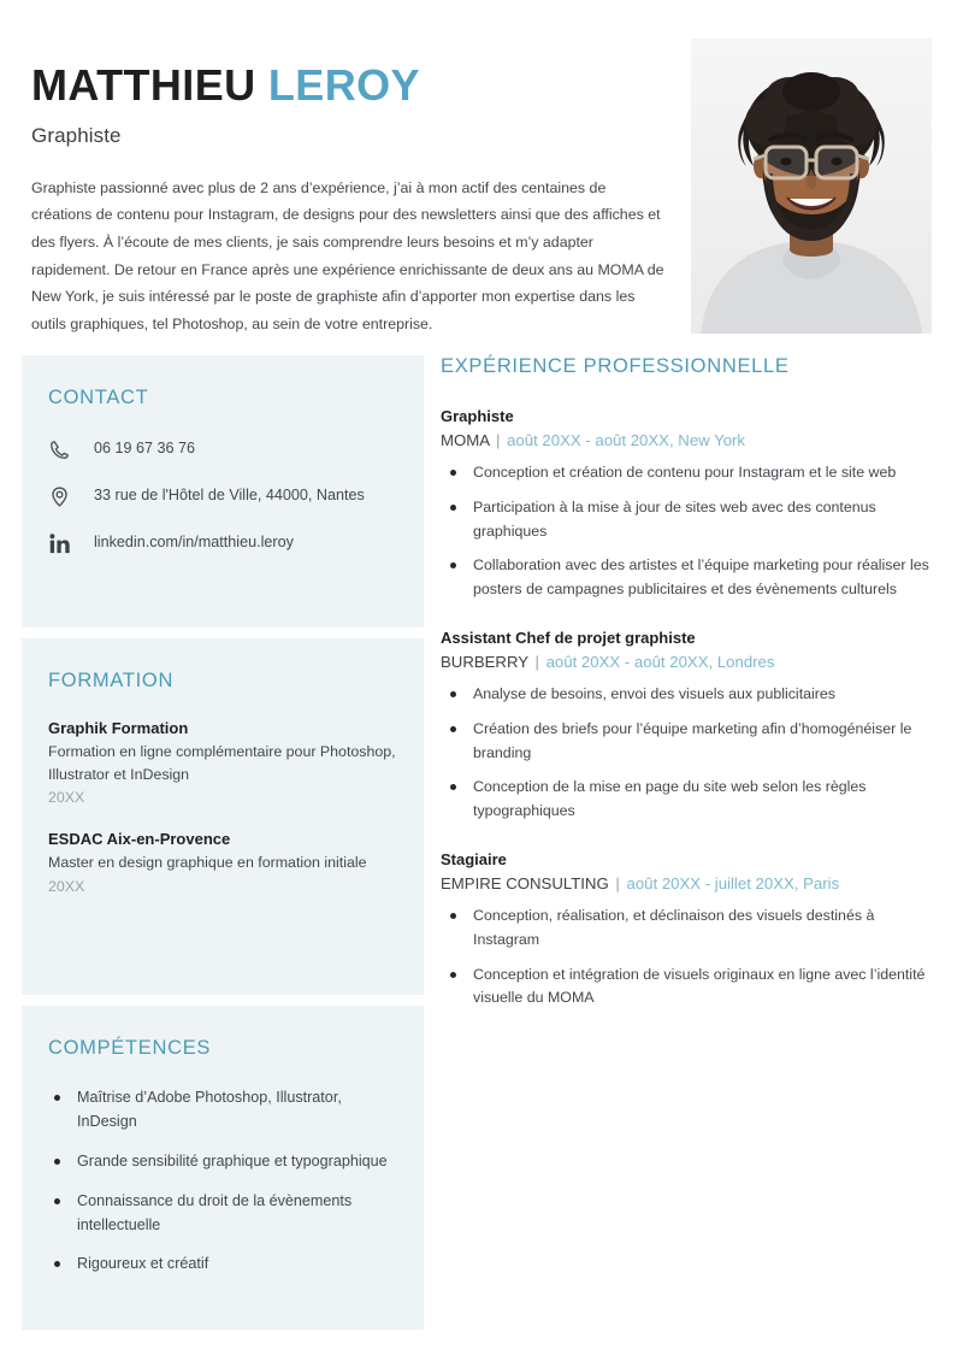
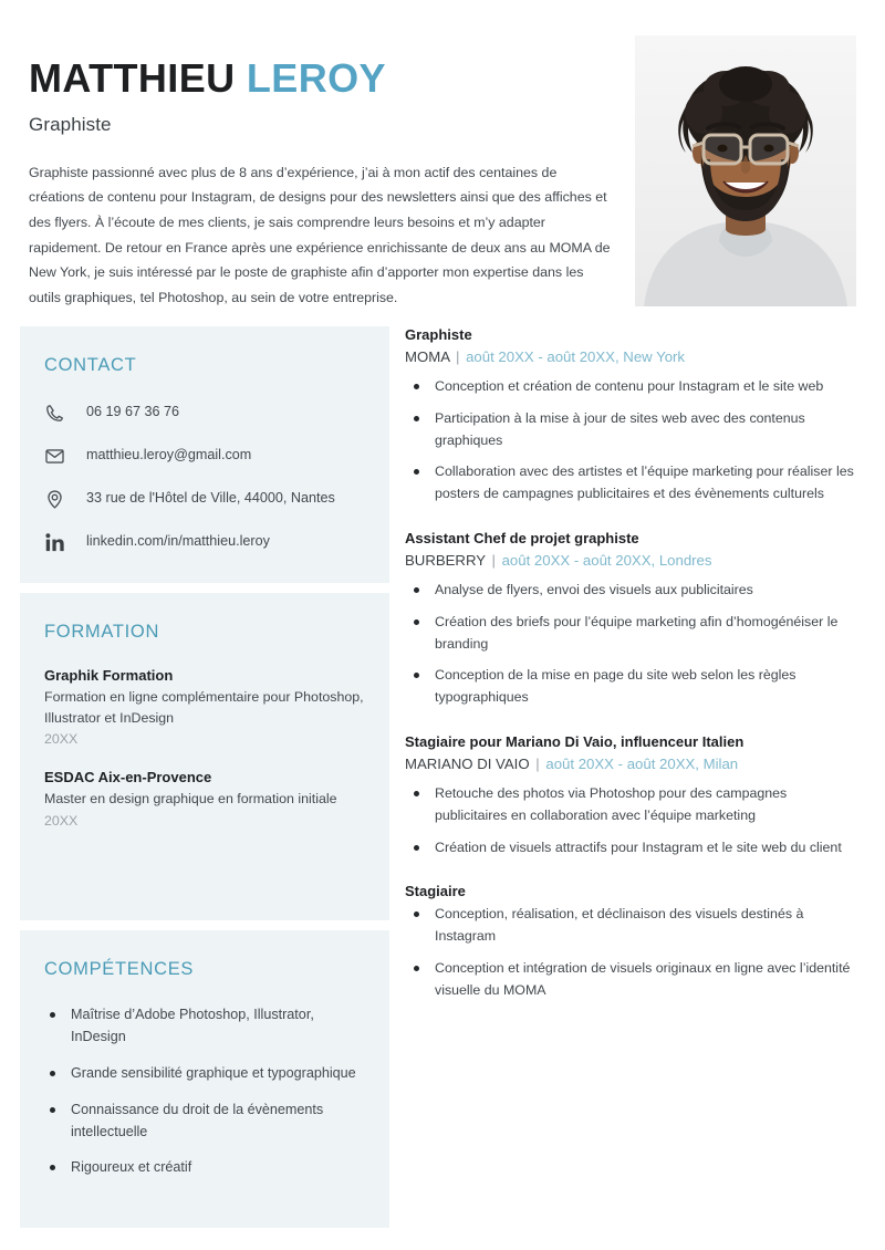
  MATTHIEU LEROY
  Graphiste
- Graphiste passionné avec plus de 2 ans d’expérience, j’ai à mon actif des centaines de créations de contenu pour Instagram, de designs pour des newsletters ainsi que des affiches et des flyers. À l’écoute de mes clients, je sais comprendre leurs besoins et m’y adapter rapidement. De retour en France après une expérience enrichissante de deux ans au MOMA de New York, je suis intéressé par le poste de graphiste afin d’apporter mon expertise dans les outils graphiques, tel Photoshop, au sein de votre entreprise.
+ Graphiste passionné avec plus de 8 ans d’expérience, j’ai à mon actif des centaines de créations de contenu pour Instagram, de designs pour des newsletters ainsi que des affiches et des flyers. À l’écoute de mes clients, je sais comprendre leurs besoins et m’y adapter rapidement. De retour en France après une expérience enrichissante de deux ans au MOMA de New York, je suis intéressé par le poste de graphiste afin d’apporter mon expertise dans les outils graphiques, tel Photoshop, au sein de votre entreprise.
  CONTACT
  06 19 67 36 76
+ matthieu.leroy@gmail.com
  33 rue de l'Hôtel de Ville, 44000, Nantes
  linkedin.com/in/matthieu.leroy
  FORMATION
  Graphik Formation
  Formation en ligne complémentaire pour Photoshop, Illustrator et InDesign
  20XX
  ESDAC Aix-en-Provence
  Master en design graphique en formation initiale
  20XX
  COMPÉTENCES
  Maîtrise d’Adobe Photoshop, Illustrator, InDesign
  Grande sensibilité graphique et typographique
  Connaissance du droit de la évènements intellectuelle
  Rigoureux et créatif
- EXPÉRIENCE PROFESSIONNELLE
  Graphiste
  MOMA | août 20XX - août 20XX, New York
  Conception et création de contenu pour Instagram et le site web
  Participation à la mise à jour de sites web avec des contenus graphiques
  Collaboration avec des artistes et l’équipe marketing pour réaliser les posters de campagnes publicitaires et des évènements culturels
  Assistant Chef de projet graphiste
  BURBERRY | août 20XX - août 20XX, Londres
- Analyse de besoins, envoi des visuels aux publicitaires
+ Analyse de flyers, envoi des visuels aux publicitaires
  Création des briefs pour l’équipe marketing afin d’homogénéiser le branding
  Conception de la mise en page du site web selon les règles typographiques
+ Stagiaire pour Mariano Di Vaio, influenceur Italien
+ MARIANO DI VAIO | août 20XX - août 20XX, Milan
+ Retouche des photos via Photoshop pour des campagnes publicitaires en collaboration avec l’équipe marketing
+ Création de visuels attractifs pour Instagram et le site web du client
  Stagiaire
- EMPIRE CONSULTING | août 20XX - juillet 20XX, Paris
  Conception, réalisation, et déclinaison des visuels destinés à Instagram
  Conception et intégration de visuels originaux en ligne avec l’identité visuelle du MOMA
